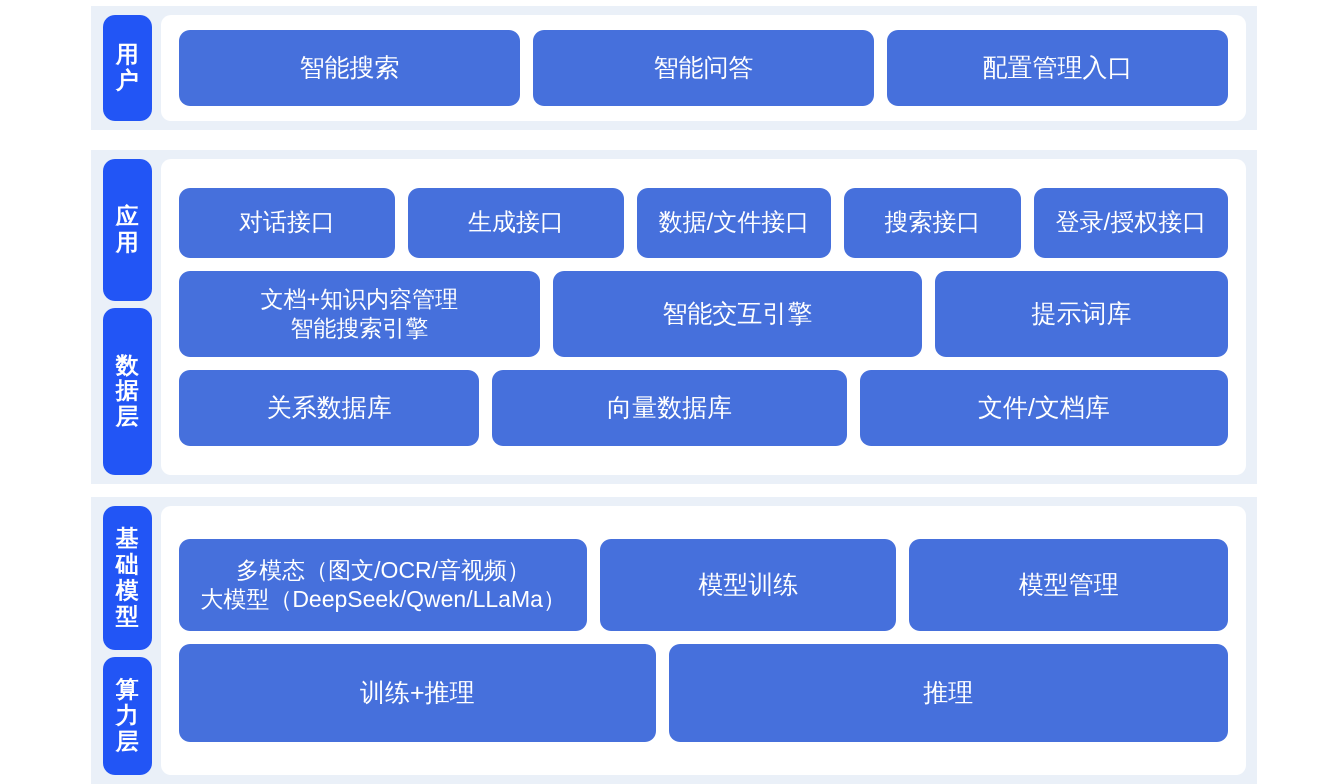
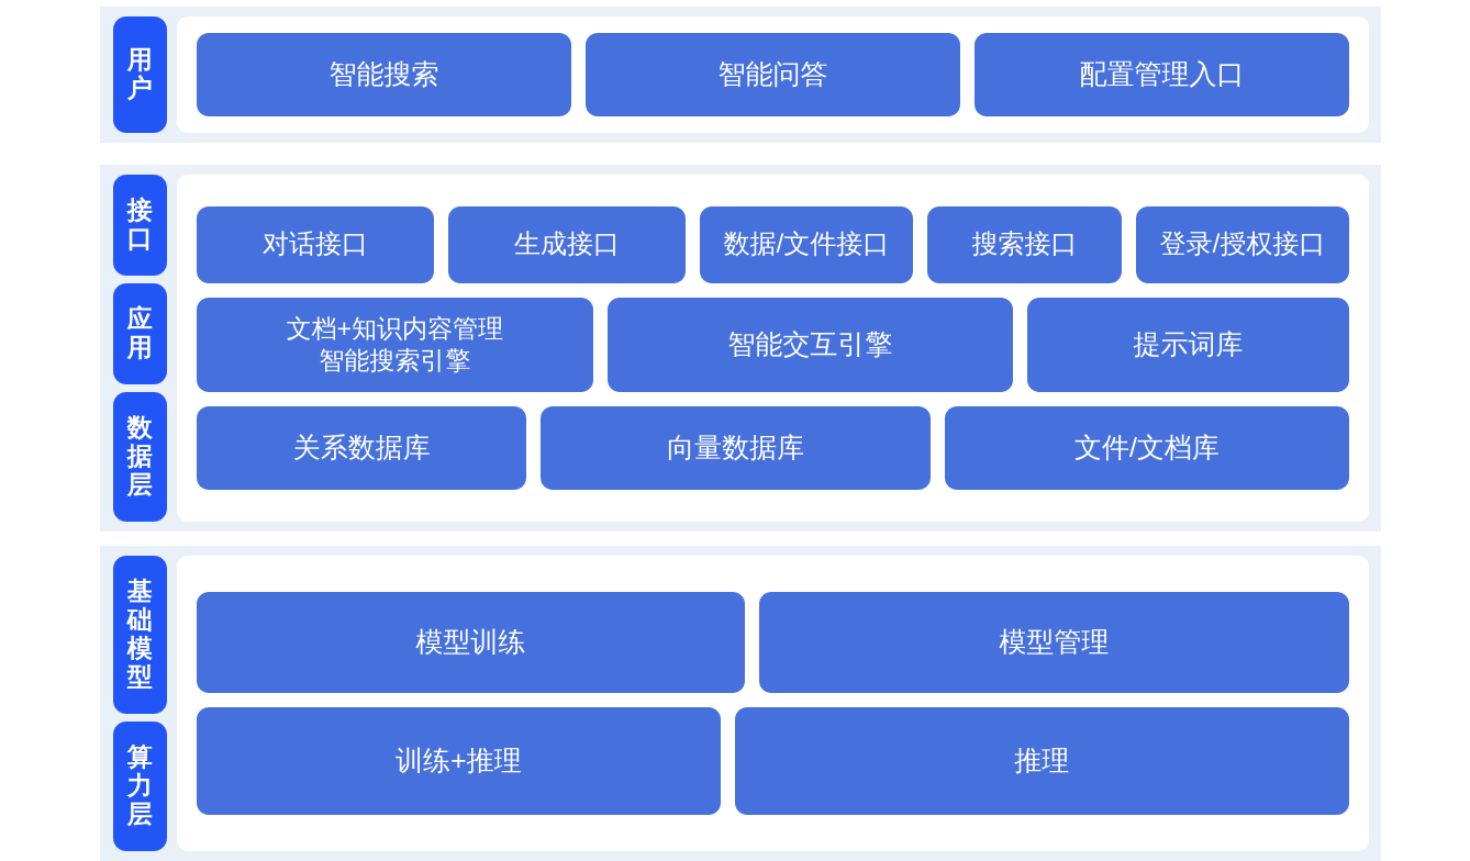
  用户
  智能搜索
  智能问答
  配置管理入口
+ 接口
  应用
  数据层
  对话接口
  生成接口
  数据/文件接口
  搜索接口
  登录/授权接口
  文档+知识内容管理
  智能搜索引擎
  智能交互引擎
  提示词库
  关系数据库
  向量数据库
  文件/文档库
  基础模型
  算力层
- 多模态（图文/OCR/音视频）
- 大模型（DeepSeek/Qwen/LLaMa）
  模型训练
  模型管理
  训练+推理
  推理
